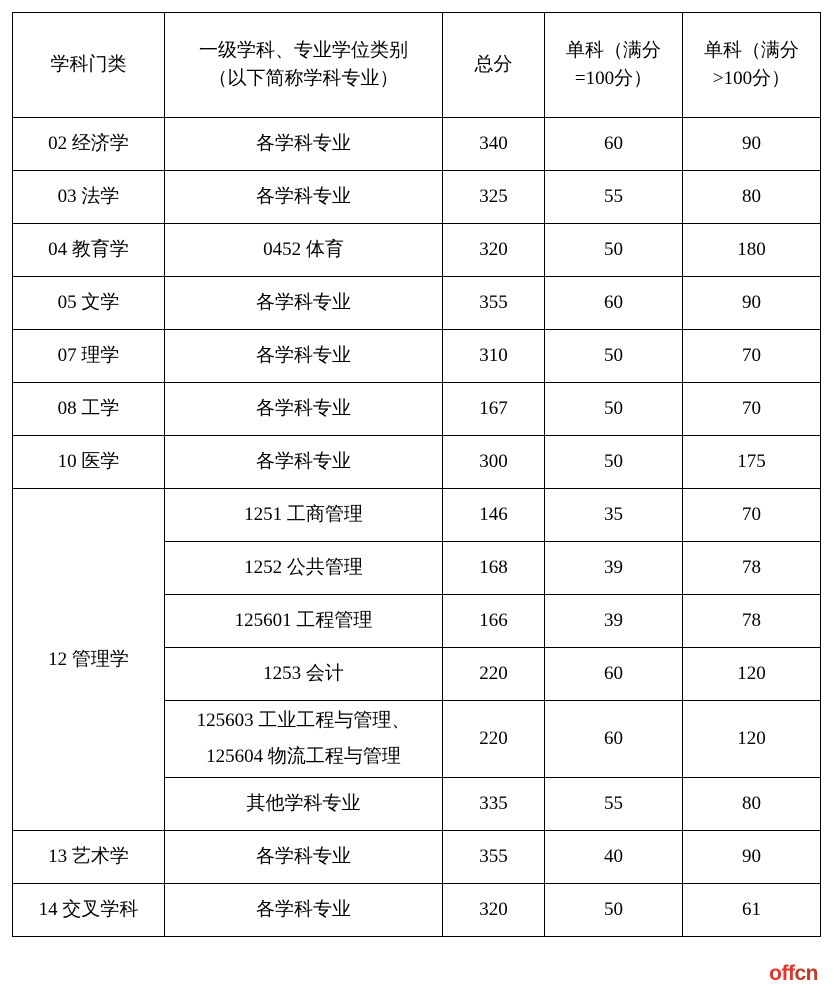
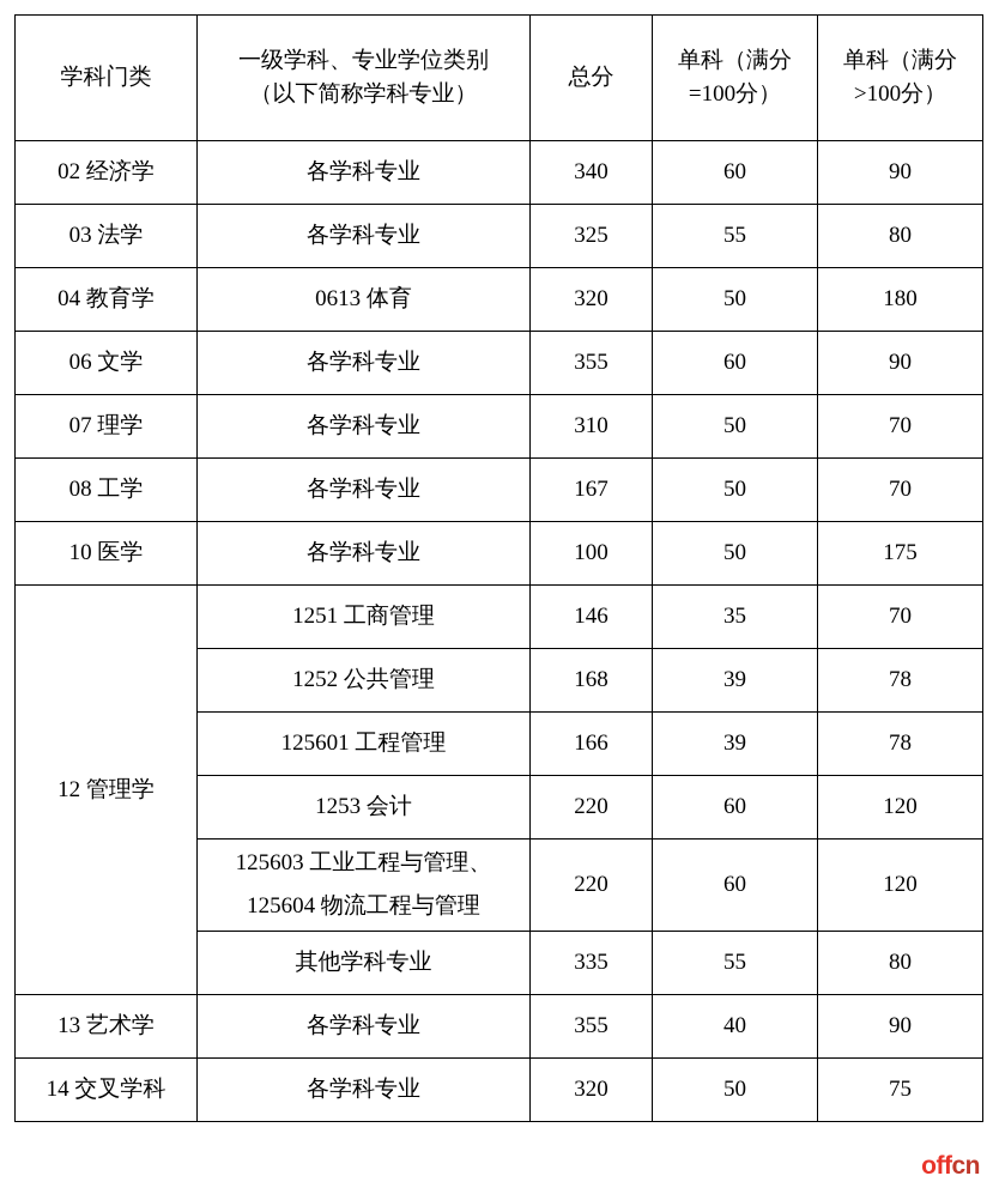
  学科门类	一级学科、专业学位类别 （以下简称学科专业）	总分	单科（满分 =100分）	单科（满分 >100分）
  02 经济学	各学科专业	340	60	90
  03 法学	各学科专业	325	55	80
- 04 教育学	0452 体育	320	50	180
+ 04 教育学	0613 体育	320	50	180
- 05 文学	各学科专业	355	60	90
+ 06 文学	各学科专业	355	60	90
  07 理学	各学科专业	310	50	70
  08 工学	各学科专业	167	50	70
- 10 医学	各学科专业	300	50	175
+ 10 医学	各学科专业	100	50	175
  12 管理学	1251 工商管理	146	35	70
  1252 公共管理	168	39	78
  125601 工程管理	166	39	78
  1253 会计	220	60	120
  125603 工业工程与管理、 125604 物流工程与管理	220	60	120
  其他学科专业	335	55	80
  13 艺术学	各学科专业	355	40	90
- 14 交叉学科	各学科专业	320	50	61
+ 14 交叉学科	各学科专业	320	50	75
  offcn
